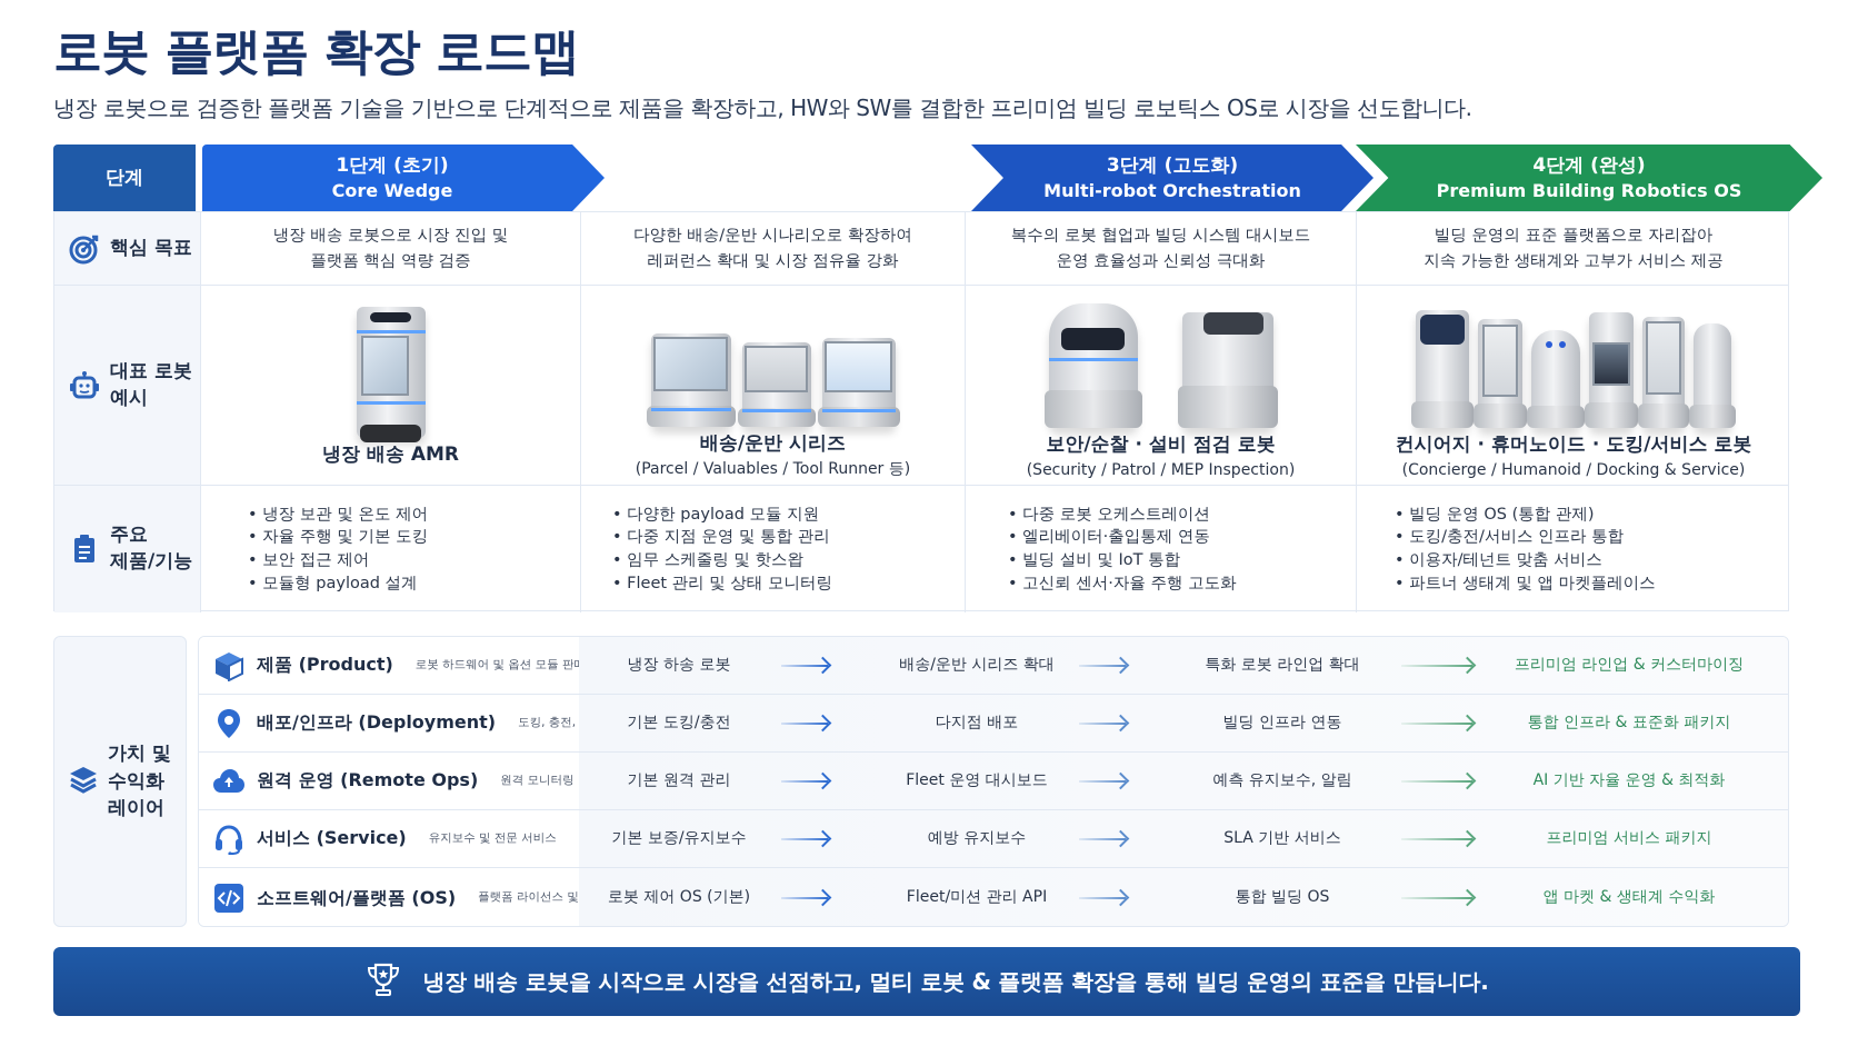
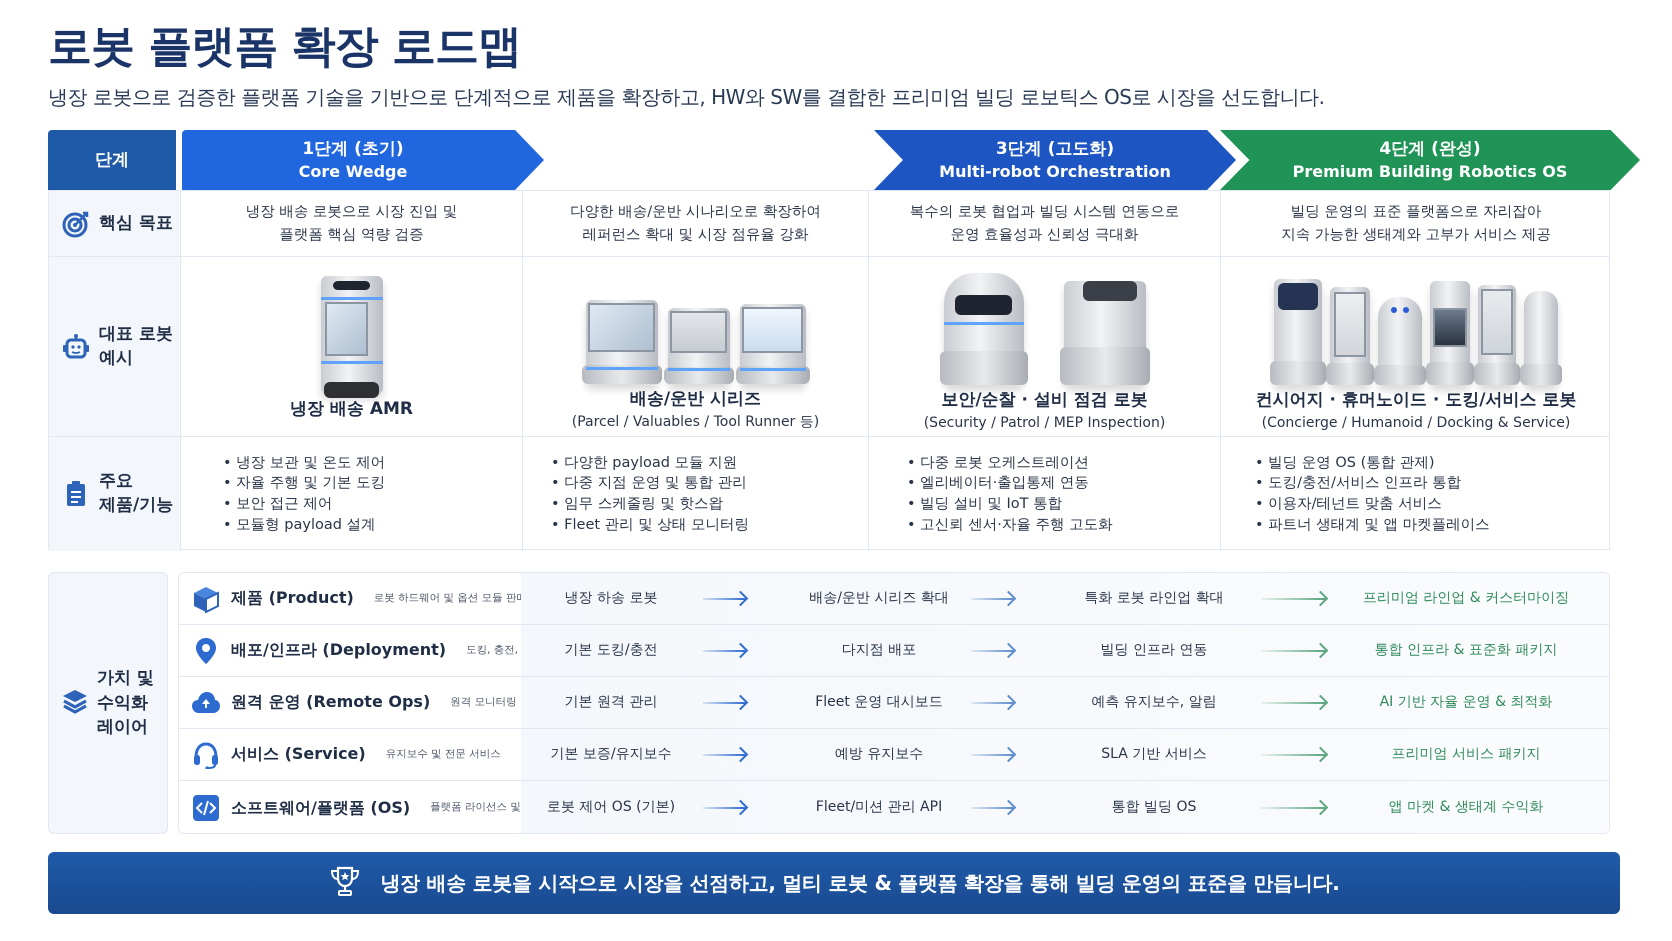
  로봇 플랫폼 확장 로드맵
  냉장 로봇으로 검증한 플랫폼 기술을 기반으로 단계적으로 제품을 확장하고, HW와 SW를 결합한 프리미엄 빌딩 로보틱스 OS로 시장을 선도합니다.
  단계
  1단계 (초기)
  Core Wedge
  3단계 (고도화)
  Multi-robot Orchestration
  4단계 (완성)
  Premium Building Robotics OS
  핵심 목표
  냉장 배송 로봇으로 시장 진입 및
  플랫폼 핵심 역량 검증
  다양한 배송/운반 시나리오로 확장하여
  레퍼런스 확대 및 시장 점유율 강화
- 복수의 로봇 협업과 빌딩 시스템 대시보드
+ 복수의 로봇 협업과 빌딩 시스템 연동으로
  운영 효율성과 신뢰성 극대화
  빌딩 운영의 표준 플랫폼으로 자리잡아
  지속 가능한 생태계와 고부가 서비스 제공
  대표 로봇
  예시
  냉장 배송 AMR
  배송/운반 시리즈
  (Parcel / Valuables / Tool Runner 등)
  보안/순찰 · 설비 점검 로봇
  (Security / Patrol / MEP Inspection)
  컨시어지 · 휴머노이드 · 도킹/서비스 로봇
  (Concierge / Humanoid / Docking & Service)
  주요
  제품/기능
  냉장 보관 및 온도 제어
  자율 주행 및 기본 도킹
  보안 접근 제어
  모듈형 payload 설계
  다양한 payload 모듈 지원
  다중 지점 운영 및 통합 관리
  임무 스케줄링 및 핫스왑
  Fleet 관리 및 상태 모니터링
  다중 로봇 오케스트레이션
  엘리베이터·출입통제 연동
  빌딩 설비 및 IoT 통합
  고신뢰 센서·자율 주행 고도화
  빌딩 운영 OS (통합 관제)
  도킹/충전/서비스 인프라 통합
  이용자/테넌트 맞춤 서비스
  파트너 생태계 및 앱 마켓플레이스
  가치 및
  수익화
  레이어
  제품 (Product)
  로봇 하드웨어 및 옵션 모듈 판
  냉장 하송 로봇
  배송/운반 시리즈 확대
  특화 로봇 라인업 확대
  프리미엄 라인업 & 커스터마이징
  배포/인프라 (Deployment)
  기본 도킹/충전
  다지점 배포
  빌딩 인프라 연동
  통합 인프라 & 표준화 패키지
  원격 운영 (Remote Ops)
  기본 원격 관리
  Fleet 운영 대시보드
  예측 유지보수, 알림
  AI 기반 자율 운영 & 최적화
  서비스 (Service)
  유지보수 및 전문 서비스
  기본 보증/유지보수
  예방 유지보수
  SLA 기반 서비스
  프리미엄 서비스 패키지
  소프트웨어/플랫폼 (OS)
  플랫폼 라이선스 및
  로봇 제어 OS (기본)
  Fleet/미션 관리 API
  통합 빌딩 OS
  앱 마켓 & 생태계 수익화
  냉장 배송 로봇을 시작으로 시장을 선점하고, 멀티 로봇 & 플랫폼 확장을 통해 빌딩 운영의 표준을 만듭니다.
